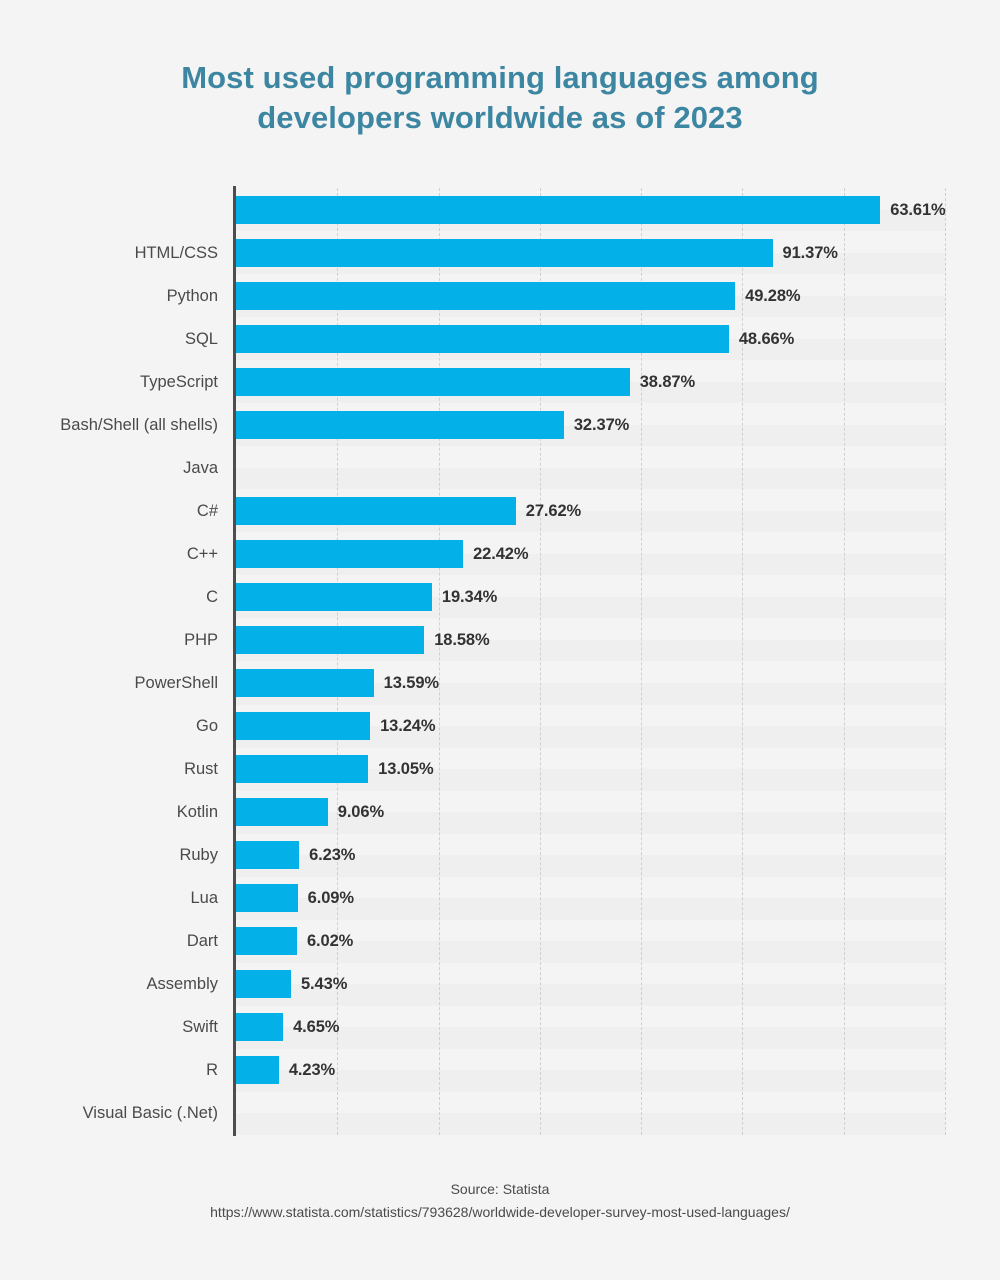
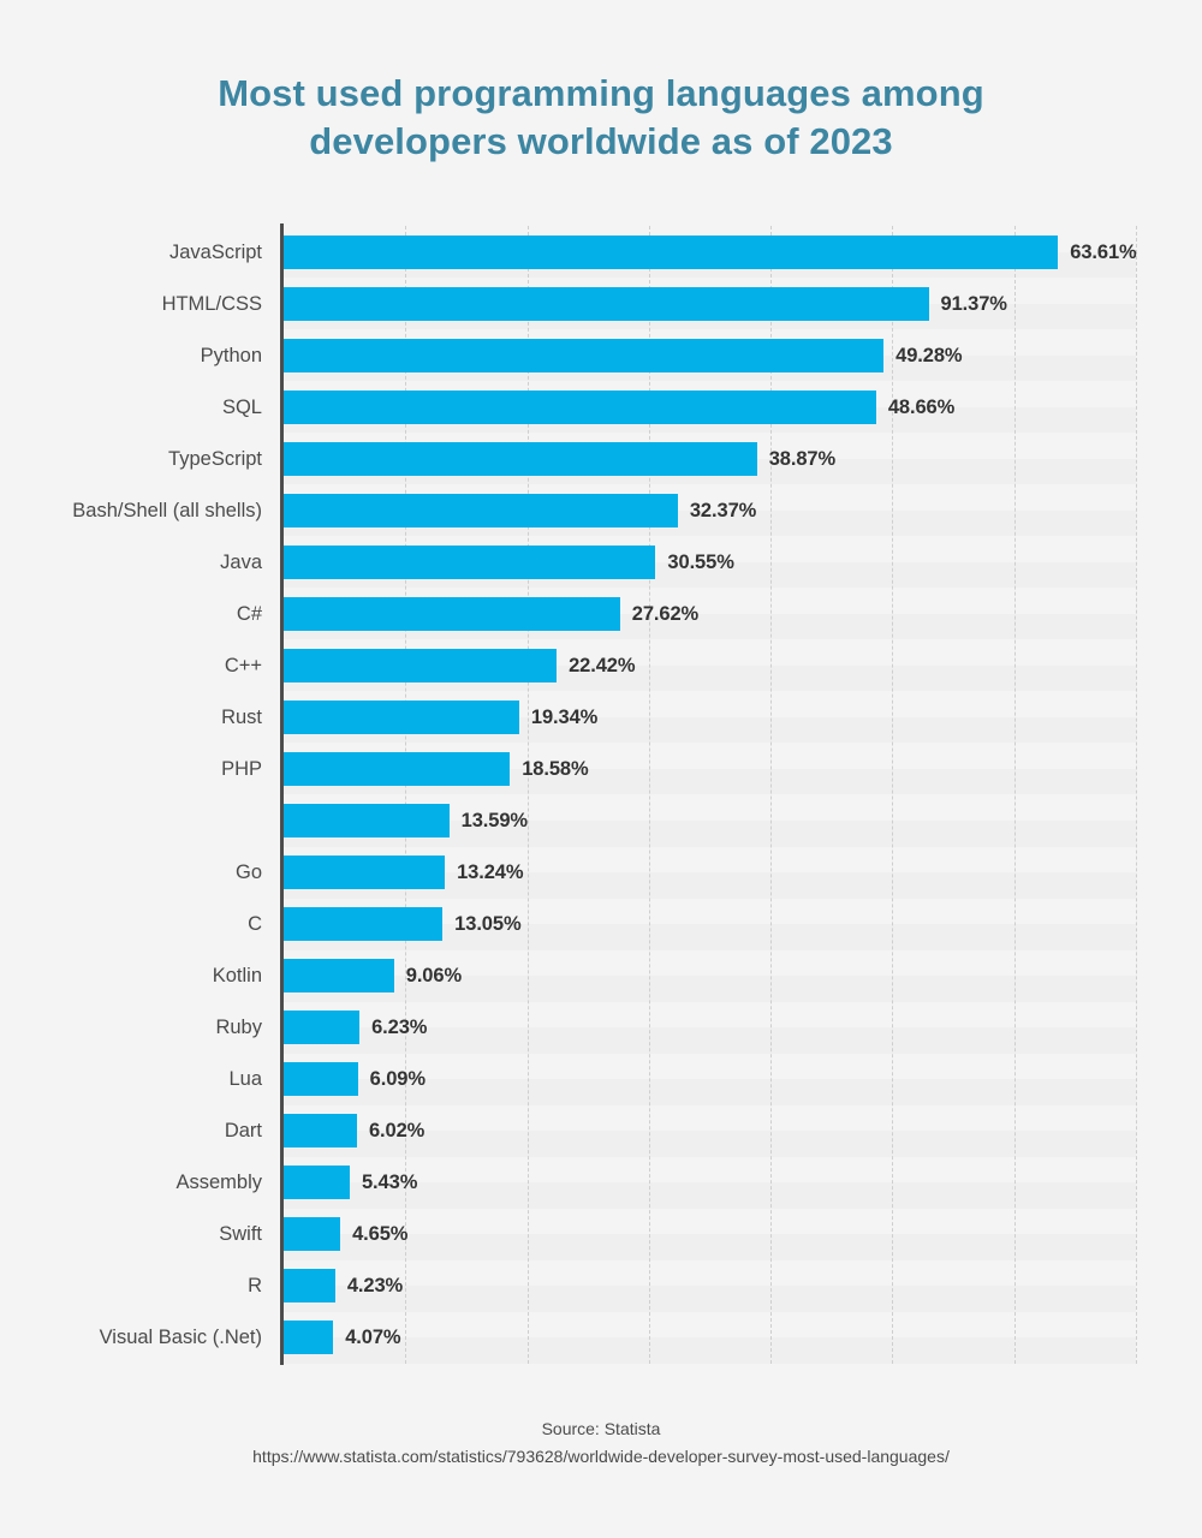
  Most used programming languages among developers worldwide as of 2023
  63.61%
  91.37%
  49.28%
  48.66%
  38.87%
  32.37%
+ 30.55%
  27.62%
  22.42%
  19.34%
  18.58%
  13.59%
  13.24%
  13.05%
  9.06%
  6.23%
  6.09%
  6.02%
  5.43%
  4.65%
  4.23%
+ 4.07%
+ JavaScript
  HTML/CSS
  Python
  SQL
  TypeScript
  Bash/Shell (all shells)
  Java
  C#
  C++
- C
+ Rust
  PHP
- PowerShell
  Go
- Rust
+ C
  Kotlin
  Ruby
  Lua
  Dart
  Assembly
  Swift
  R
  Visual Basic (.Net)
  Source: Statista
  https://www.statista.com/statistics/793628/worldwide-developer-survey-most-used-languages/
